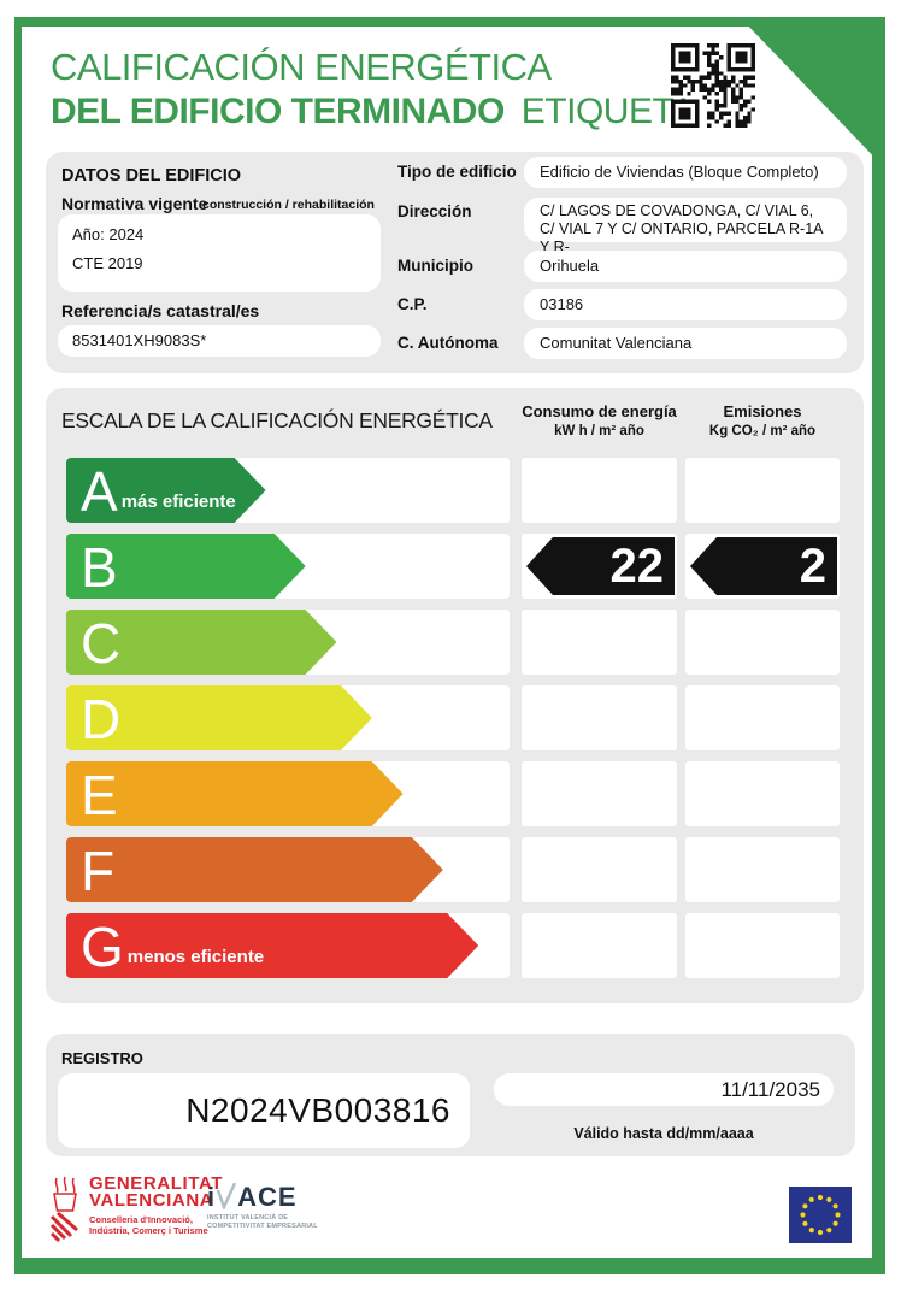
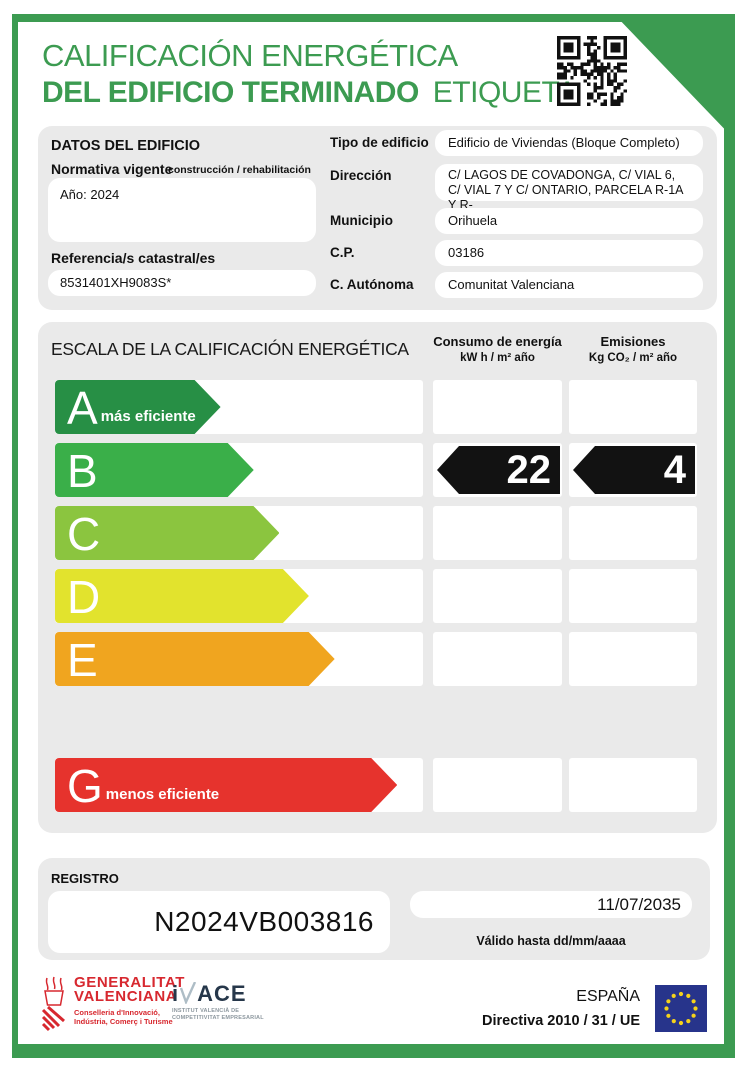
  CALIFICACIÓN ENERGÉTICA
  DEL EDIFICIO TERMINADO ETIQUET
  DATOS DEL EDIFICIO
  Normativa vigente
  construcción / rehabilitación
  Año: 2024
- CTE 2019
  Referencia/s catastral/es
  8531401XH9083S*
  Tipo de edificio
  Edificio de Viviendas (Bloque Completo)
  Dirección
  C/ LAGOS DE COVADONGA, C/ VIAL 6, C/ VIAL 7 Y C/ ONTARIO, PARCELA R-1A Y R-
  Municipio
  Orihuela
  C.P.
  03186
  C. Autónoma
  Comunitat Valenciana
  ESCALA DE LA CALIFICACIÓN ENERGÉTICA
  Consumo de energía
  kW h / m² año
  Emisiones
  Kg CO₂ / m² año
  A
  más eficiente
  B
  22
- 2
+ 4
  C
  D
  E
- F
  G
  menos eficiente
  REGISTRO
  N2024VB003816
- 11/11/2035
+ 11/07/2035
  Válido hasta dd/mm/aaaa
  GENERALITAT
  VALENCIANA
  Conselleria d'Innovació,
  Indústria, Comerç i Turisme
  i
  ACE
+ ESPAÑA
+ Directiva 2010 / 31 / UE
